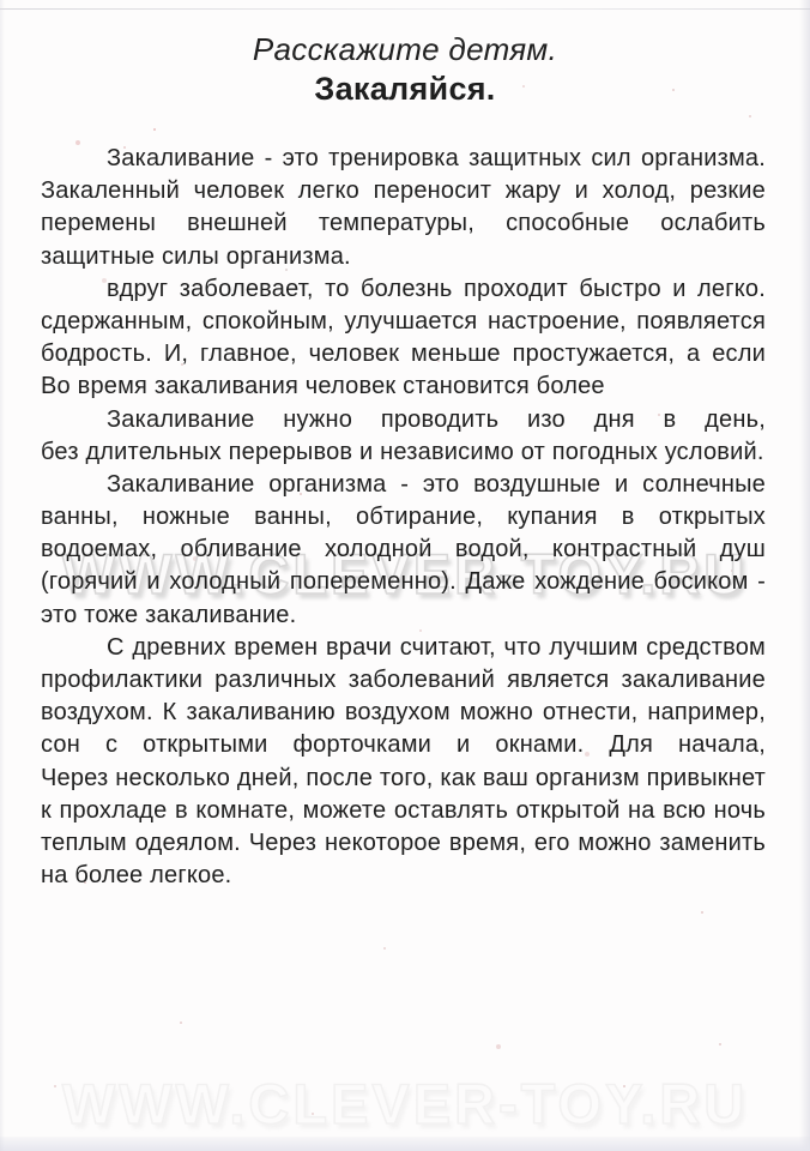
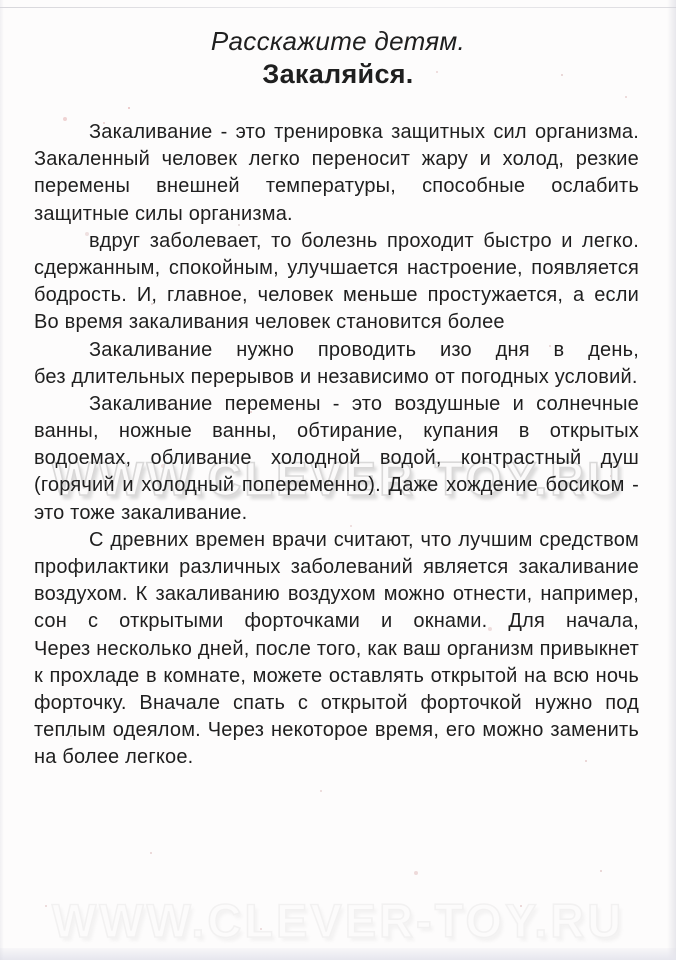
  WWW.CLEVER-TOY.RU
  WWW.CLEVER-TOY.RU
  Расскажите детям.
  Закаляйся.
  Закаливание - это тренировка защитных сил организма.
  Закаленный человек легко переносит жару и холод, резкие
  перемены внешней температуры, способные ослабить
  защитные силы организма.
  вдруг заболевает, то болезнь проходит быстро и легко.
  сдержанным, спокойным, улучшается настроение, появляется
  бодрость. И, главное, человек меньше простужается, а если
  Во время закаливания человек становится более
  Закаливание нужно проводить изо дня в день,
  без длительных перерывов и независимо от погодных условий.
- Закаливание организма - это воздушные и солнечные
+ Закаливание перемены - это воздушные и солнечные
  ванны, ножные ванны, обтирание, купания в открытых
  водоемах, обливание холодной водой, контрастный душ
  (горячий и холодный попеременно). Даже хождение босиком -
  это тоже закаливание.
  С древних времен врачи считают, что лучшим средством
  профилактики различных заболеваний является закаливание
  воздухом. К закаливанию воздухом можно отнести, например,
  сон с открытыми форточками и окнами. Для начала,
  Через несколько дней, после того, как ваш организм привыкнет
  к прохладе в комнате, можете оставлять открытой на всю ночь
+ форточку. Вначале спать с открытой форточкой нужно под
  теплым одеялом. Через некоторое время, его можно заменить
  на более легкое.
